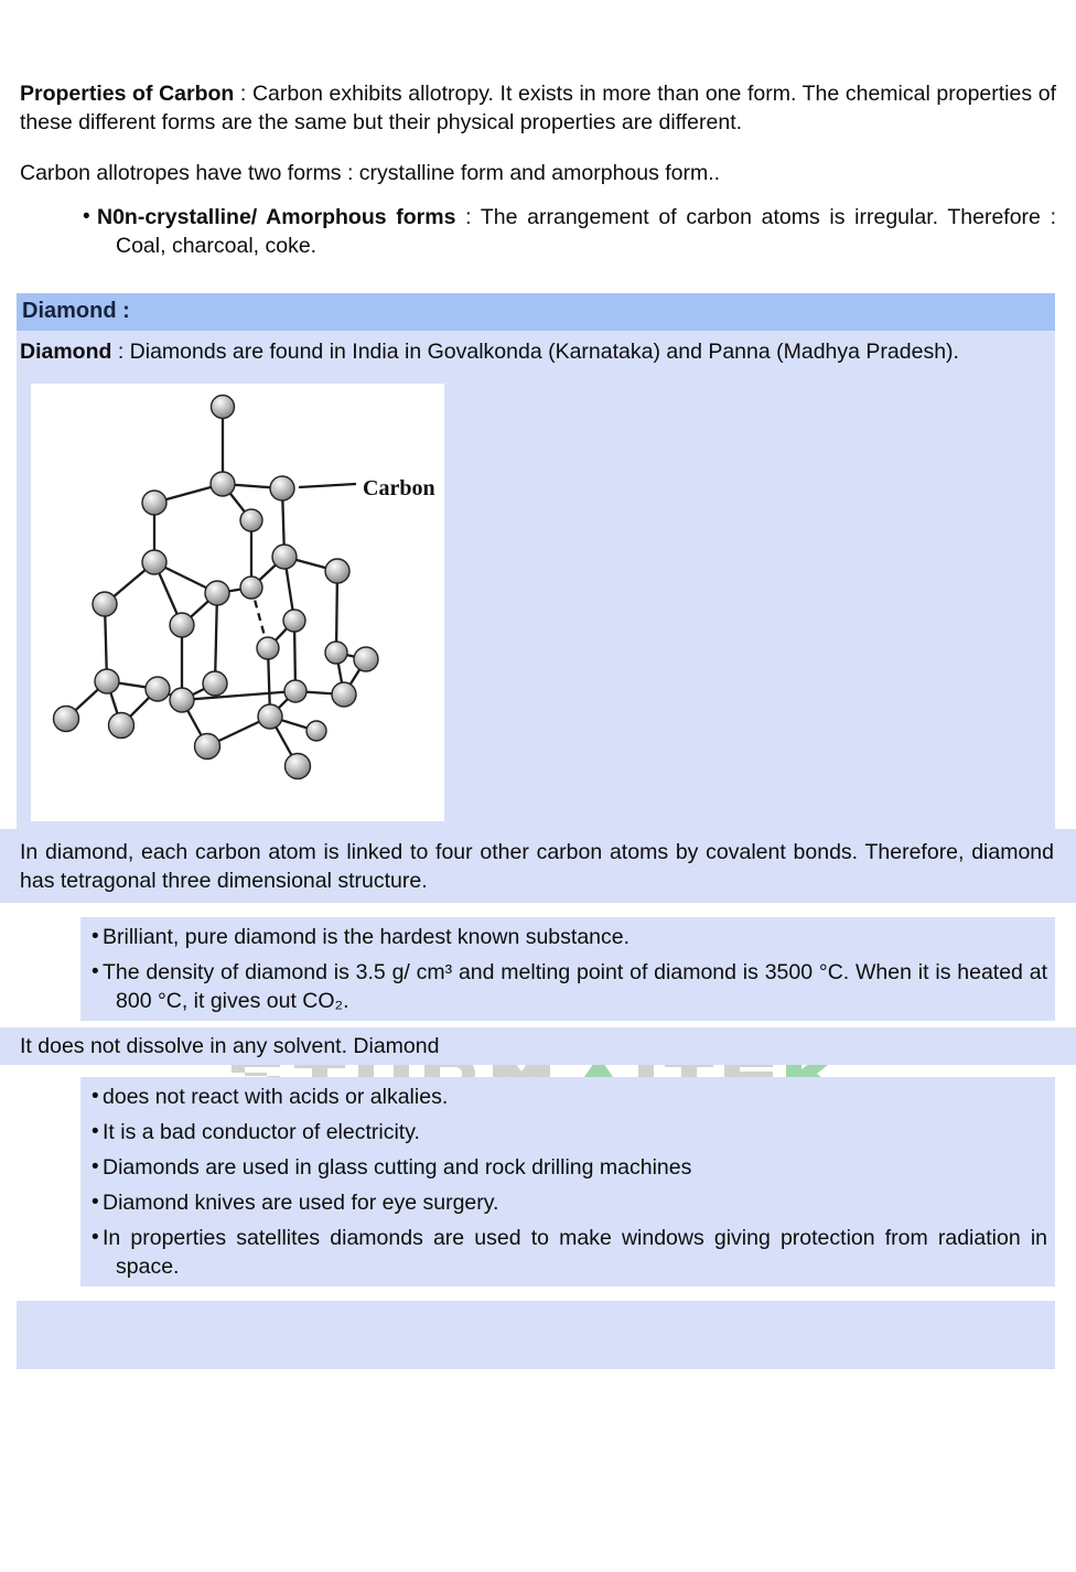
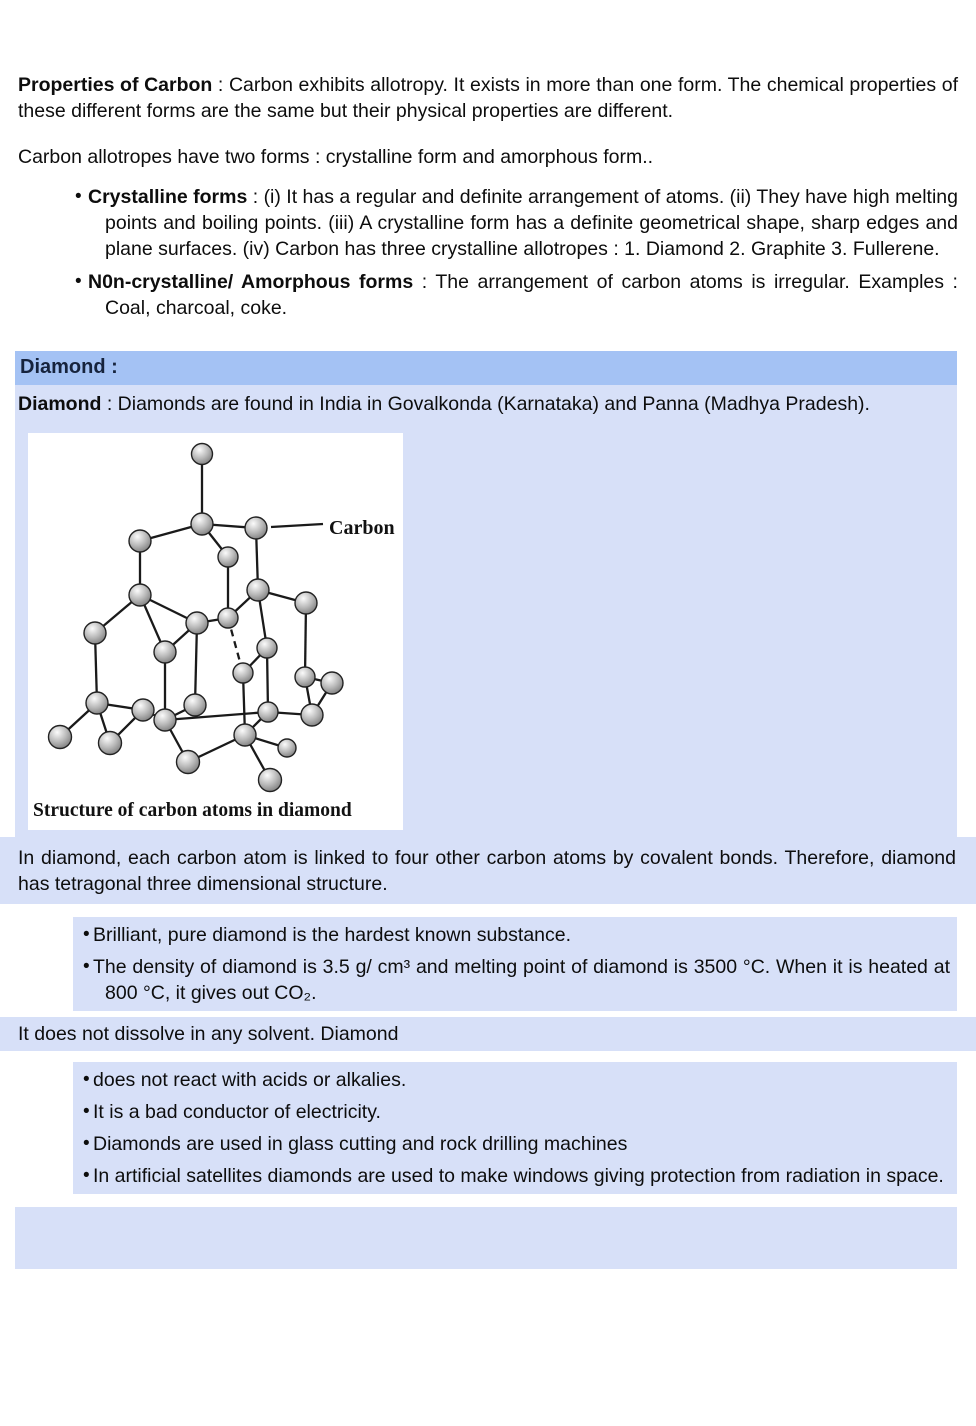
  Properties of Carbon : Carbon exhibits allotropy. It exists in more than one form. The chemical properties of these different forms are the same but their physical properties are different.
  Carbon allotropes have two forms : crystalline form and amorphous form..
+ Crystalline forms : (i) It has a regular and definite arrangement of atoms. (ii) They have high melting points and boiling points. (iii) A crystalline form has a definite geometrical shape, sharp edges and plane surfaces. (iv) Carbon has three crystalline allotropes : 1. Diamond 2. Graphite 3. Fullerene.
- N0n-crystalline/ Amorphous forms : The arrangement of carbon atoms is irregular. Therefore : Coal, charcoal, coke.
+ N0n-crystalline/ Amorphous forms : The arrangement of carbon atoms is irregular. Examples : Coal, charcoal, coke.
  Diamond :
  Diamond : Diamonds are found in India in Govalkonda (Karnataka) and Panna (Madhya Pradesh).
  Carbon
+ Structure of carbon atoms in diamond
  In diamond, each carbon atom is linked to four other carbon atoms by covalent bonds. Therefore, diamond has tetragonal three dimensional structure.
  Brilliant, pure diamond is the hardest known substance.
  The density of diamond is 3.5 g/ cm³ and melting point of diamond is 3500 °C. When it is heated at 800 °C, it gives out CO₂.
  It does not dissolve in any solvent. Diamond
  does not react with acids or alkalies.
  It is a bad conductor of electricity.
  Diamonds are used in glass cutting and rock drilling machines
- Diamond knives are used for eye surgery.
- In properties satellites diamonds are used to make windows giving protection from radiation in space.
+ In artificial satellites diamonds are used to make windows giving protection from radiation in space.
